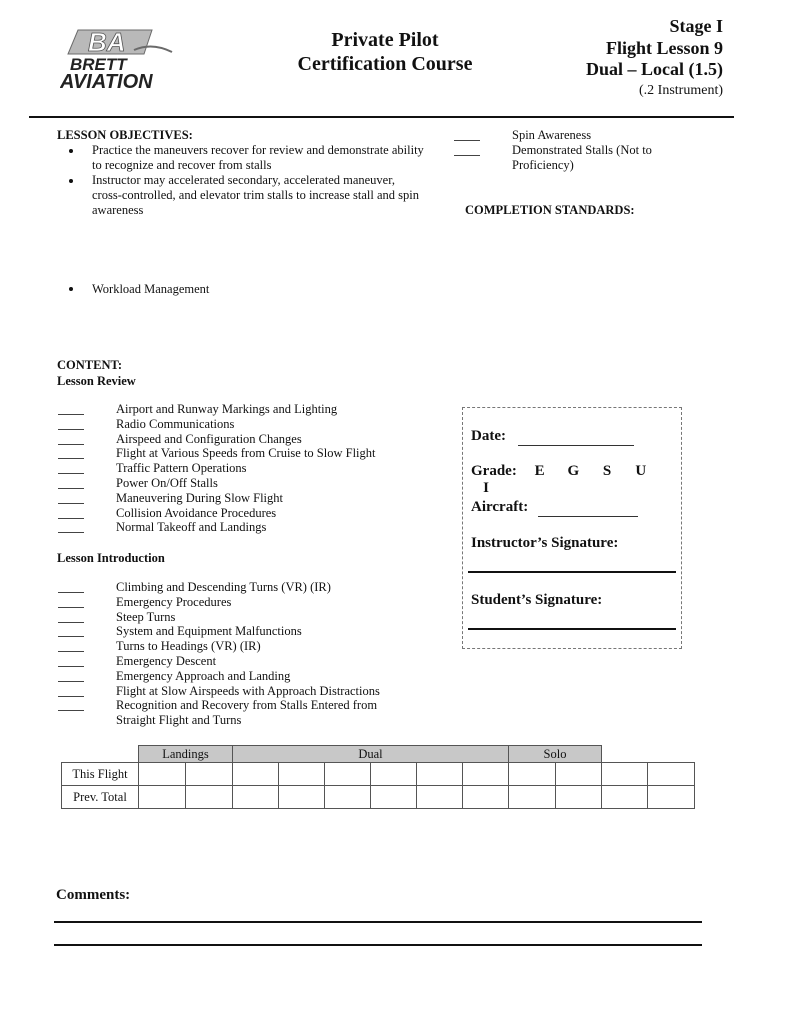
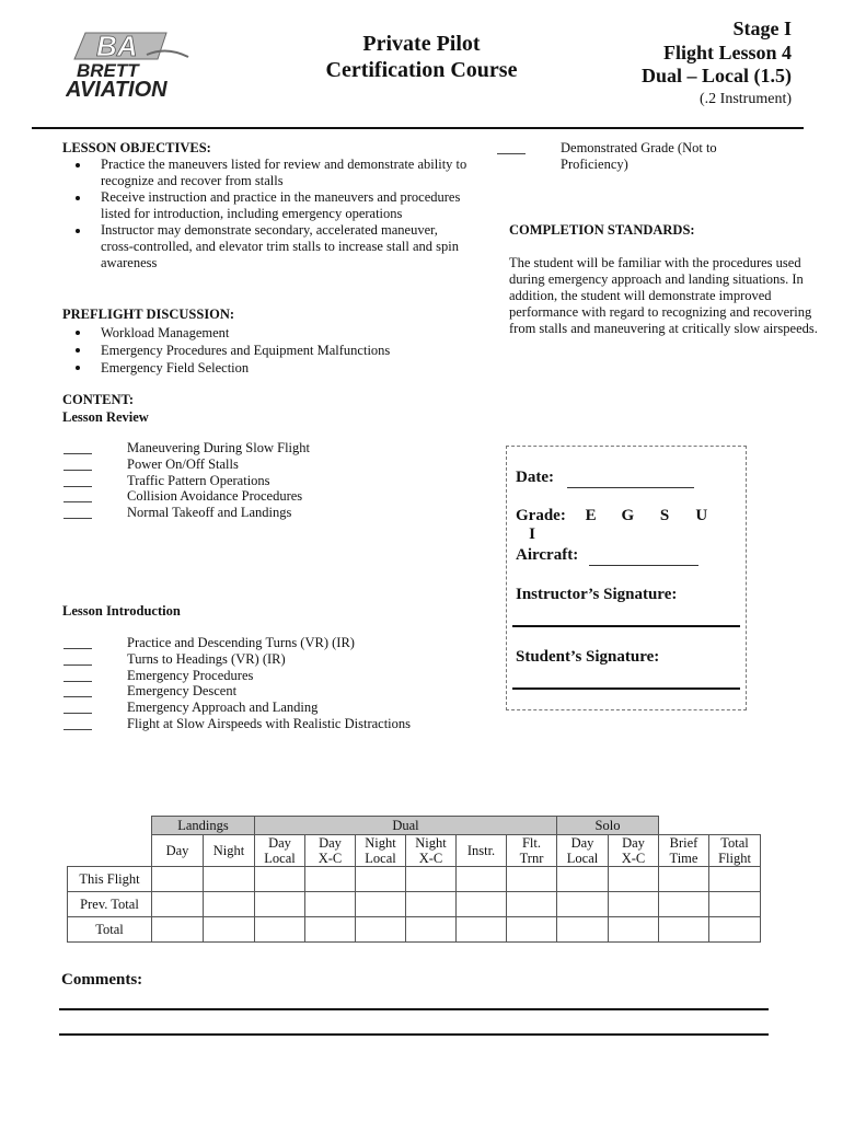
  BA
  BRETT
  AVIATION
  Private Pilot
  Certification Course
  Stage I
- Flight Lesson 9
+ Flight Lesson 4
  Dual – Local (1.5)
  (.2 Instrument)
  LESSON OBJECTIVES:
- Practice the maneuvers recover for review and demonstrate ability to recognize and recover from stalls
+ Practice the maneuvers listed for review and demonstrate ability to recognize and recover from stalls
+ Receive instruction and practice in the maneuvers and procedures listed for introduction, including emergency operations
- Instructor may accelerated secondary, accelerated maneuver, cross-controlled, and elevator trim stalls to increase stall and spin awareness
+ Instructor may demonstrate secondary, accelerated maneuver, cross-controlled, and elevator trim stalls to increase stall and spin awareness
+ PREFLIGHT DISCUSSION:
  Workload Management
+ Emergency Procedures and Equipment Malfunctions
+ Emergency Field Selection
  CONTENT:
  Lesson Review
- Airport and Runway Markings and Lighting
- Radio Communications
- Airspeed and Configuration Changes
- Flight at Various Speeds from Cruise to Slow Flight
- Traffic Pattern Operations
+ Maneuvering During Slow Flight
  Power On/Off Stalls
- Maneuvering During Slow Flight
+ Traffic Pattern Operations
  Collision Avoidance Procedures
  Normal Takeoff and Landings
  Lesson Introduction
- Climbing and Descending Turns (VR) (IR)
+ Practice and Descending Turns (VR) (IR)
- Emergency Procedures
+ Turns to Headings (VR) (IR)
- Steep Turns
- System and Equipment Malfunctions
- Turns to Headings (VR) (IR)
+ Emergency Procedures
  Emergency Descent
  Emergency Approach and Landing
- Flight at Slow Airspeeds with Approach Distractions
+ Flight at Slow Airspeeds with Realistic Distractions
- Recognition and Recovery from Stalls Entered from Straight Flight and Turns
- Spin Awareness
- Demonstrated Stalls (Not to Proficiency)
+ Demonstrated Grade (Not to Proficiency)
  COMPLETION STANDARDS:
+ The student will be familiar with the procedures used during emergency approach and landing situations. In addition, the student will demonstrate improved performance with regard to recognizing and recovering from stalls and maneuvering at critically slow airspeeds.
  Date:
  Grade: E G S U I
  Aircraft:
  Instructor’s Signature:
  Student’s Signature:
  	Landings	Dual	Solo
+ 	Day	Night	DayLocal	DayX-C	NightLocal	NightX-C	Instr.	Flt.Trnr	DayLocal	DayX-C	BriefTime	TotalFlight
  This Flight
  Prev. Total
+ Total
  Comments:
